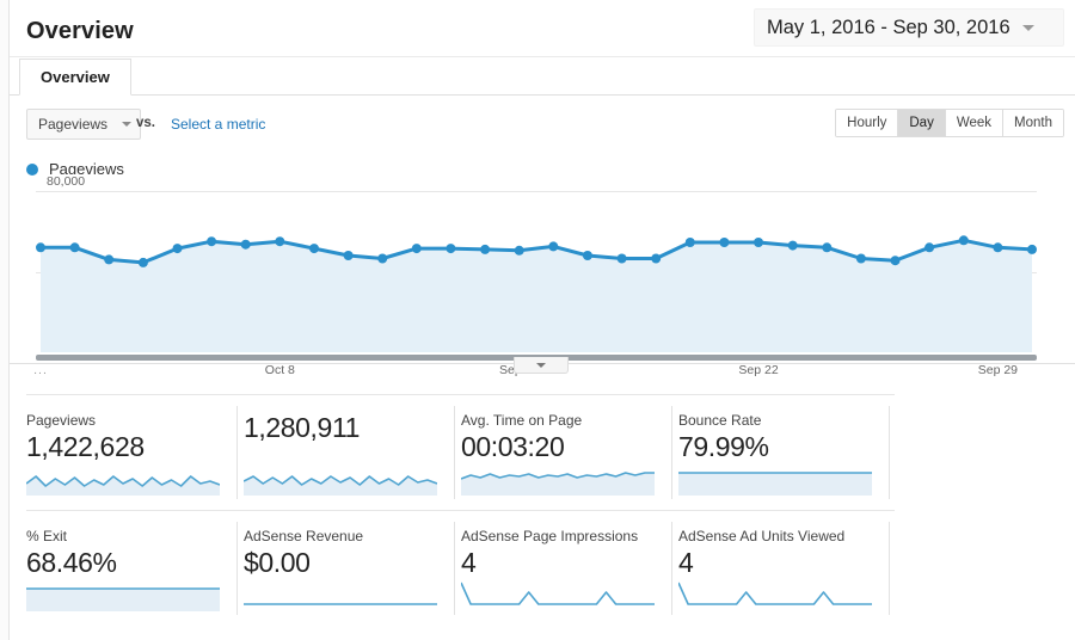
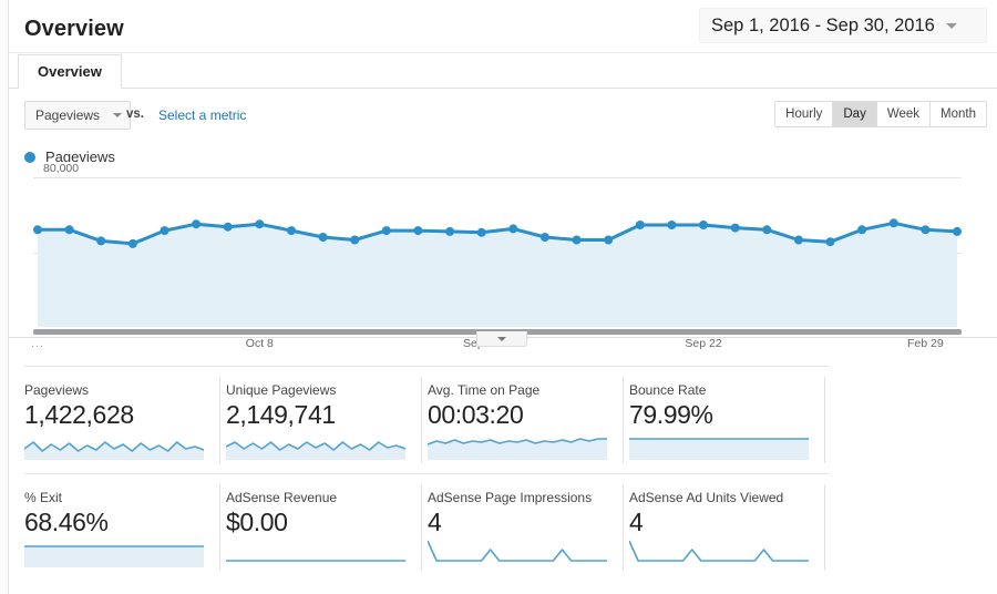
  Overview
- May 1, 2016 - Sep 30, 2016
+ Sep 1, 2016 - Sep 30, 2016
  Overview
  Pageviews
  vs.
  Select a metric
  Hourly
  Day
  Week
  Month
  Pageviews
  80,000
  ...
  Oct 8
  Sep 22
- Sep 29
+ Feb 29
  Pageviews
  1,422,628
+ Unique Pageviews
- 1,280,911
+ 2,149,741
  Avg. Time on Page
  00:03:20
  Bounce Rate
  79.99%
  % Exit
  68.46%
  AdSense Revenue
  $0.00
  AdSense Page Impressions
  4
  AdSense Ad Units Viewed
  4
